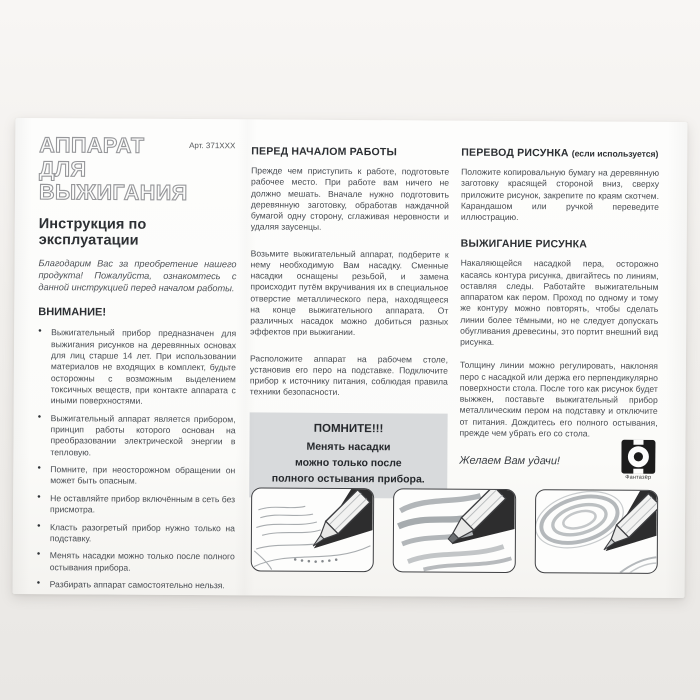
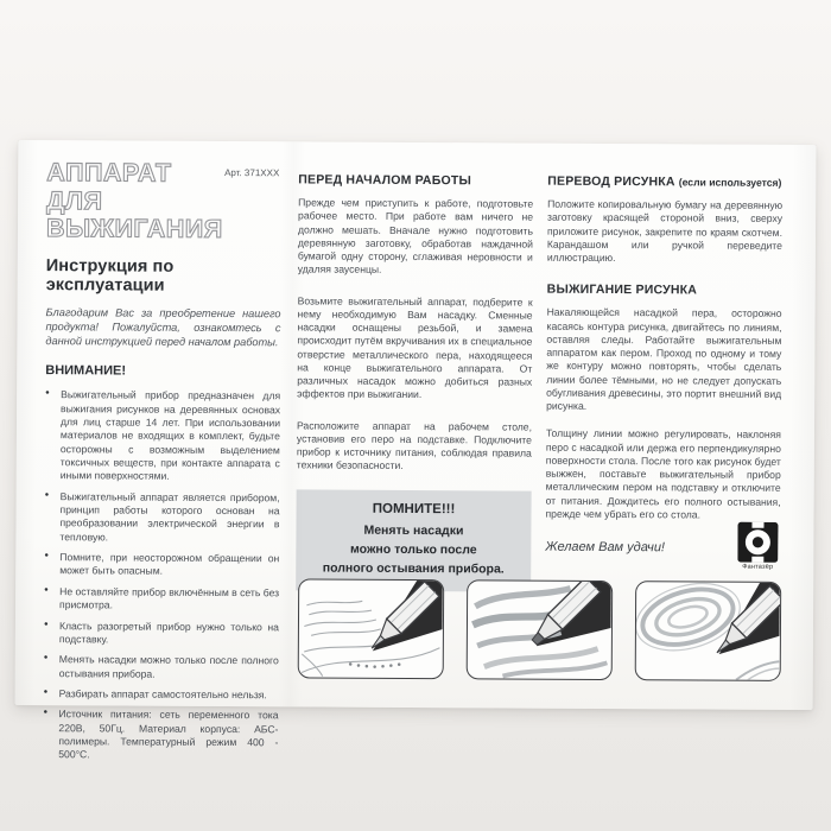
+ Источник питания: сеть переменного тока 220В, 50Гц. Материал корпуса: АБС-полимеры. Температурный режим 400 - 500°С.
